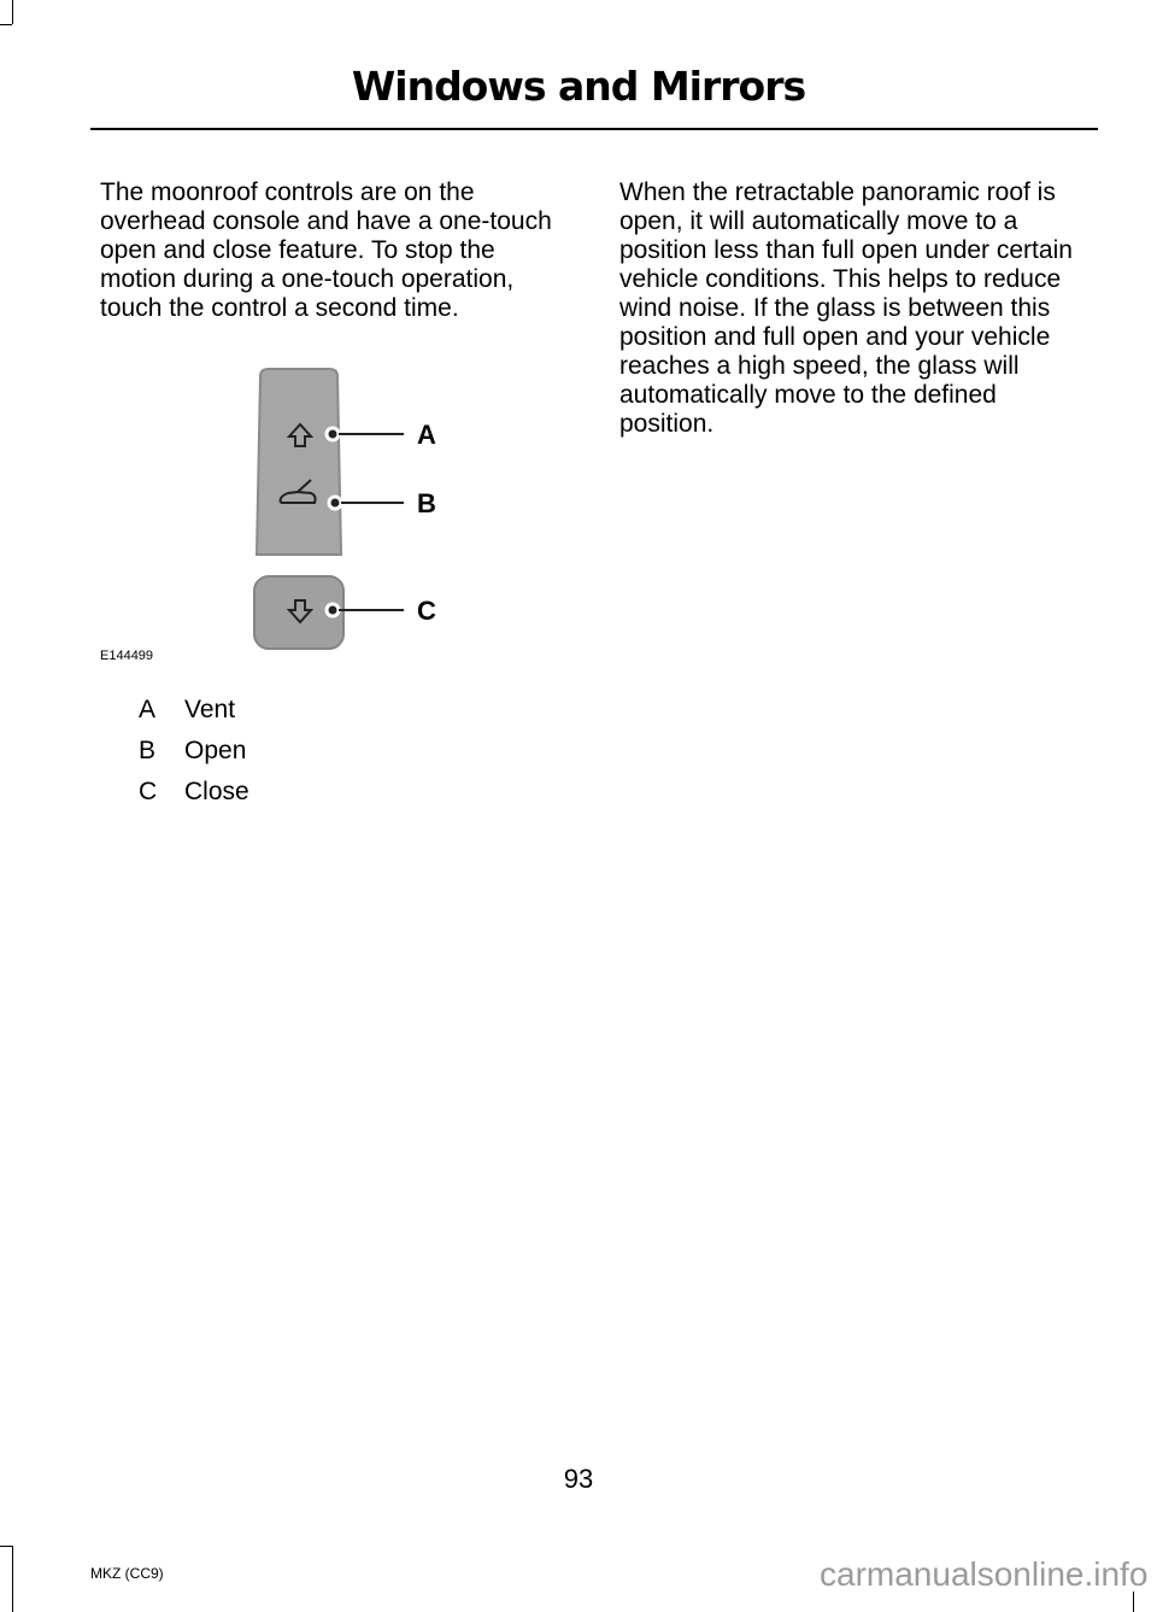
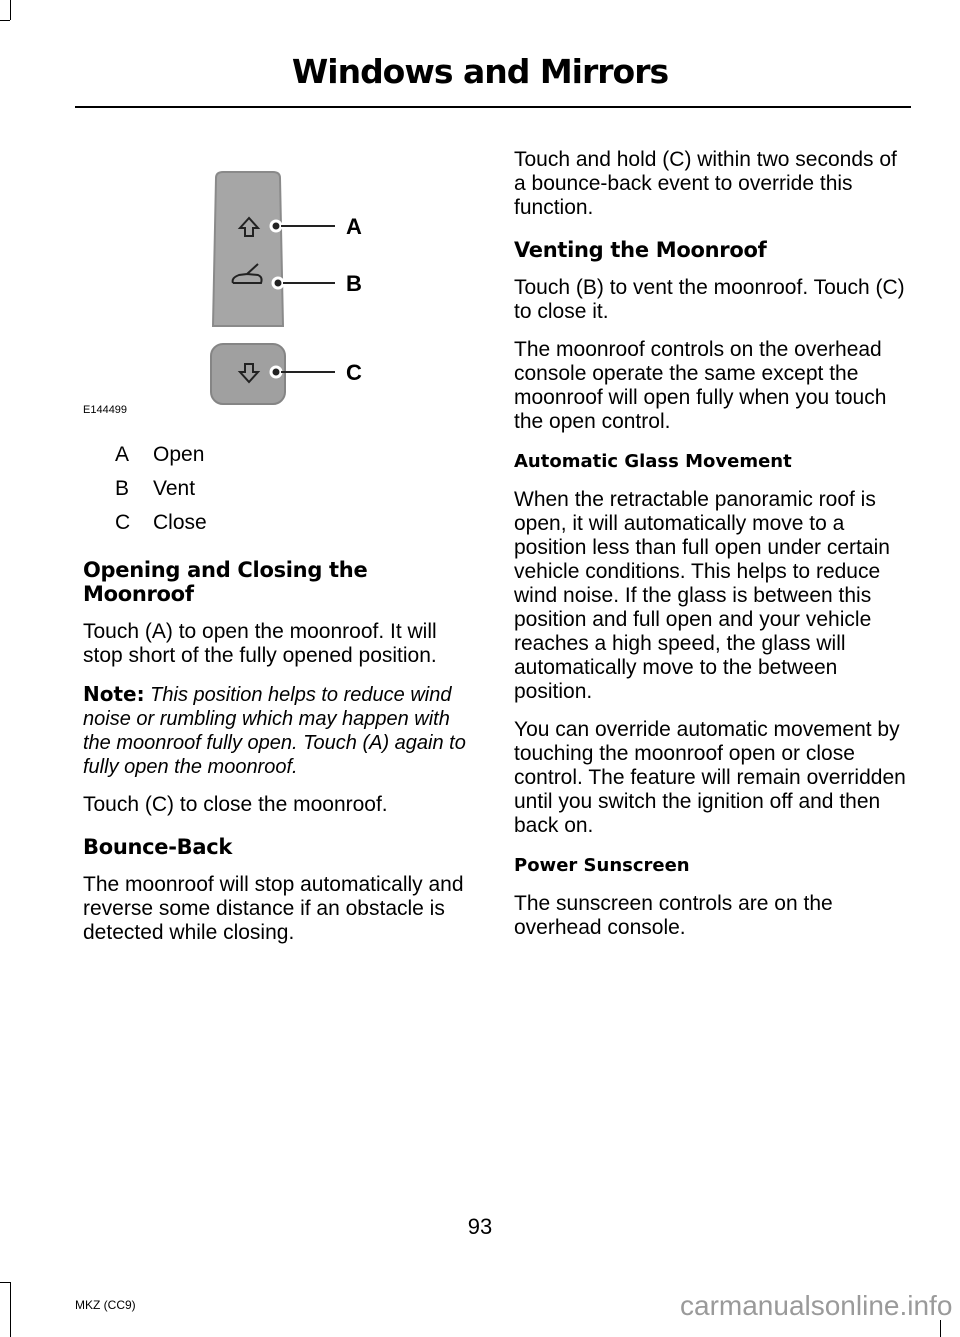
  Windows and Mirrors
- The moonroof controls are on the overhead console and have a one-touch open and close feature. To stop the motion during a one-touch operation, touch the control a second time.
  A
  B
  C
  E144499
  A
- Vent
+ Open
  B
- Open
+ Vent
  C
  Close
+ Opening and Closing the Moonroof
+ Touch (A) to open the moonroof. It will stop short of the fully opened position.
+ Note: This position helps to reduce wind noise or rumbling which may happen with the moonroof fully open. Touch (A) again to fully open the moonroof.
+ Touch (C) to close the moonroof.
+ Bounce-Back
+ The moonroof will stop automatically and reverse some distance if an obstacle is detected while closing.
+ Touch and hold (C) within two seconds of a bounce-back event to override this function.
+ Venting the Moonroof
+ Touch (B) to vent the moonroof. Touch (C) to close it.
+ The moonroof controls on the overhead console operate the same except the moonroof will open fully when you touch the open control.
+ Automatic Glass Movement
- When the retractable panoramic roof is open, it will automatically move to a position less than full open under certain vehicle conditions. This helps to reduce wind noise. If the glass is between this position and full open and your vehicle reaches a high speed, the glass will automatically move to the defined position.
+ When the retractable panoramic roof is open, it will automatically move to a position less than full open under certain vehicle conditions. This helps to reduce wind noise. If the glass is between this position and full open and your vehicle reaches a high speed, the glass will automatically move to the between position.
+ You can override automatic movement by touching the moonroof open or close control. The feature will remain overridden until you switch the ignition off and then back on.
+ Power Sunscreen
+ The sunscreen controls are on the overhead console.
  93
  MKZ (CC9)
  carmanualsonline.info
